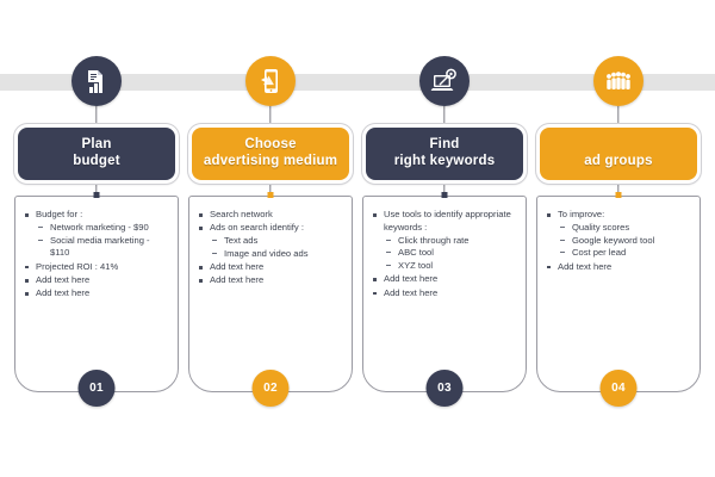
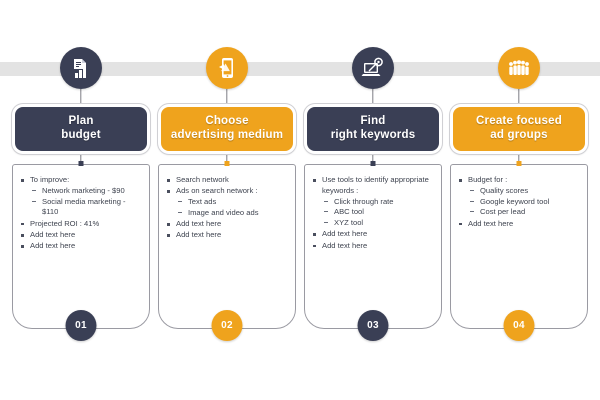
  Plan
  budget
- Budget for :
+ To improve:
  Network marketing - $90
  Social media marketing - $110
  Projected ROI : 41%
  Add text here
  Add text here
  01
  Choose
  advertising medium
  Search network
- Ads on search identify :
+ Ads on search network :
  Text ads
  Image and video ads
  Add text here
  Add text here
  02
  Find
  right keywords
  Use tools to identify appropriate keywords :
  Click through rate
  ABC tool
  XYZ tool
  Add text here
  Add text here
  03
+ Create focused
  ad groups
- To improve:
+ Budget for :
  Quality scores
  Google keyword tool
  Cost per lead
  Add text here
  04
